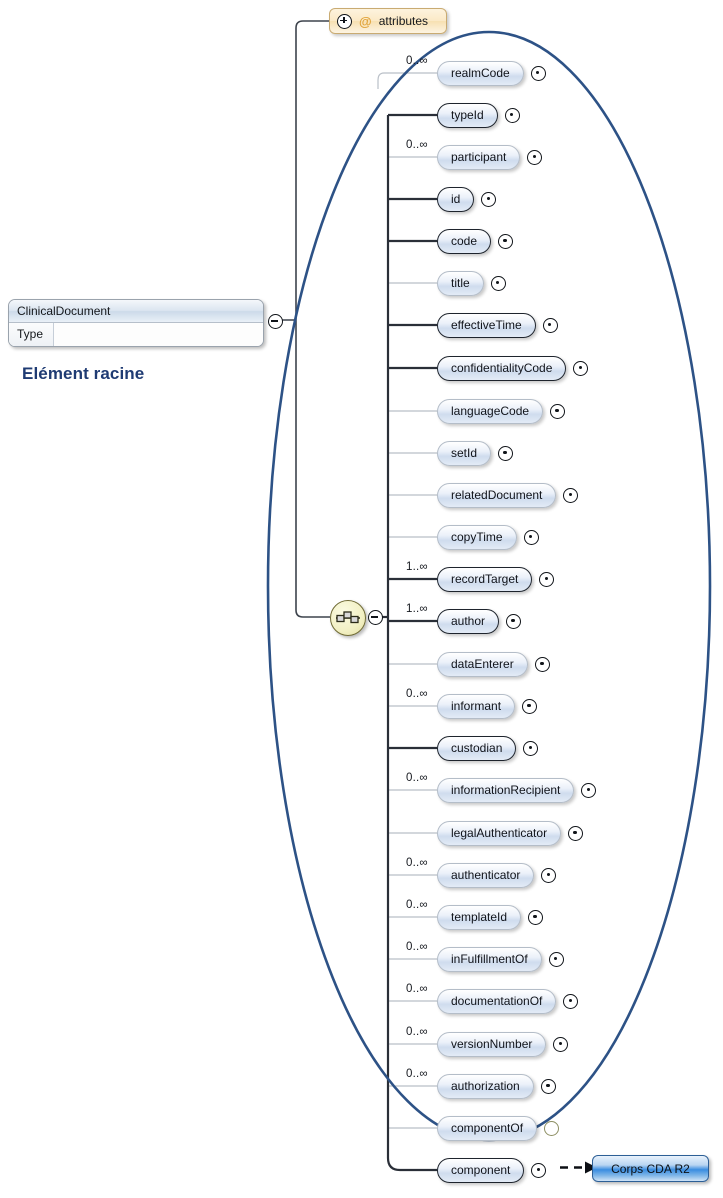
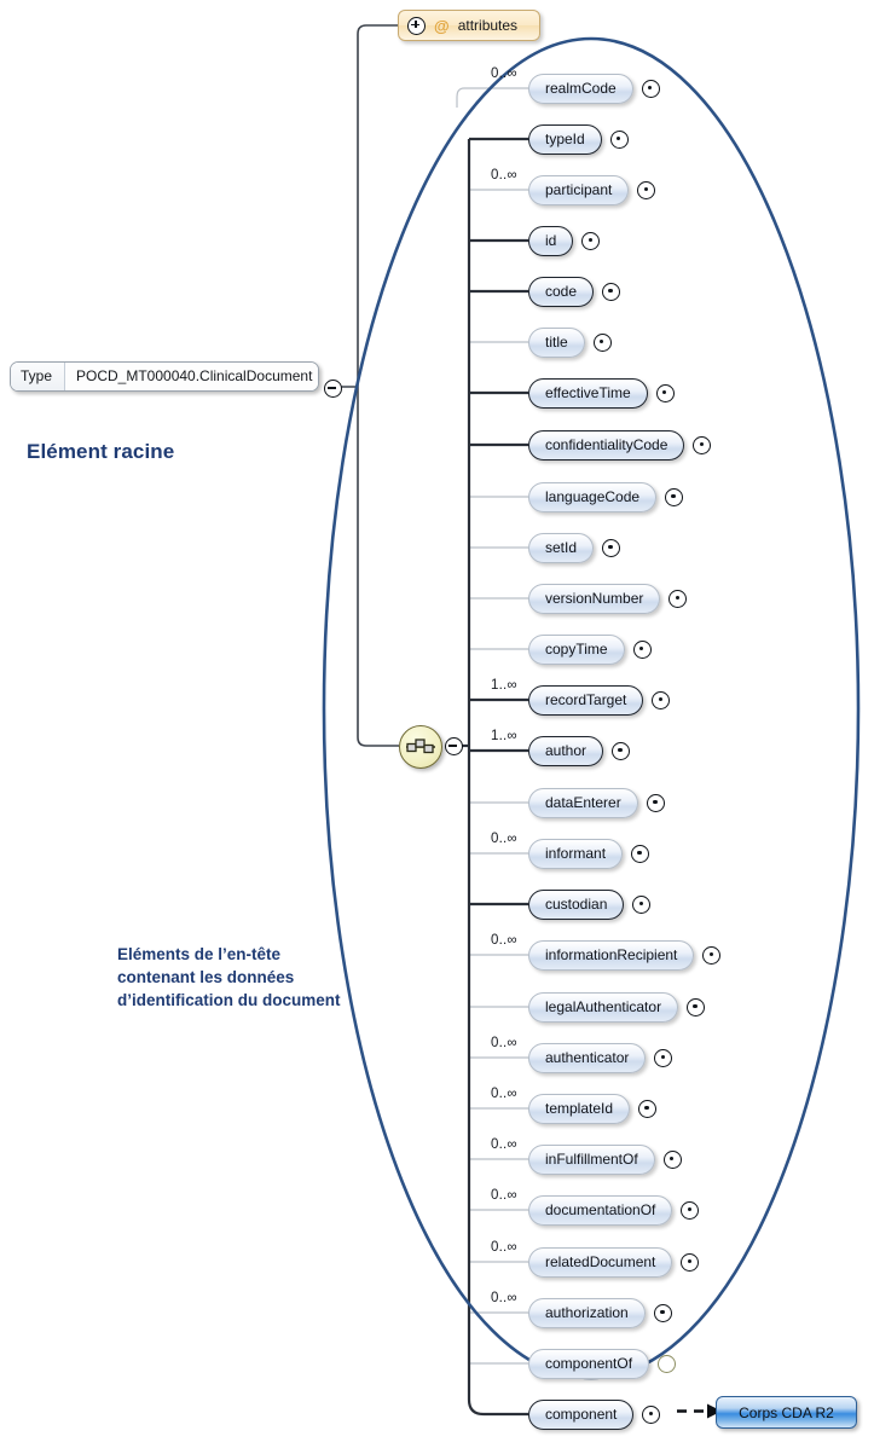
- ClinicalDocument
  Type
+ POCD_MT000040.ClinicalDocument
  Elément racine
+ Eléments de l’en-tête contenant les données d’identification du document
  @
  attributes
  realmCode
  0..∞
  typeId
  participant
  0..∞
  id
  code
  title
  effectiveTime
  confidentialityCode
  languageCode
  setId
- relatedDocument
+ versionNumber
  copyTime
  recordTarget
  1..∞
  author
  1..∞
  dataEnterer
  informant
  0..∞
  custodian
  informationRecipient
  0..∞
  legalAuthenticator
  authenticator
  0..∞
  templateId
  0..∞
  inFulfillmentOf
  0..∞
  documentationOf
  0..∞
- versionNumber
+ relatedDocument
  0..∞
  authorization
  0..∞
  componentOf
  component
  Corps CDA R2
